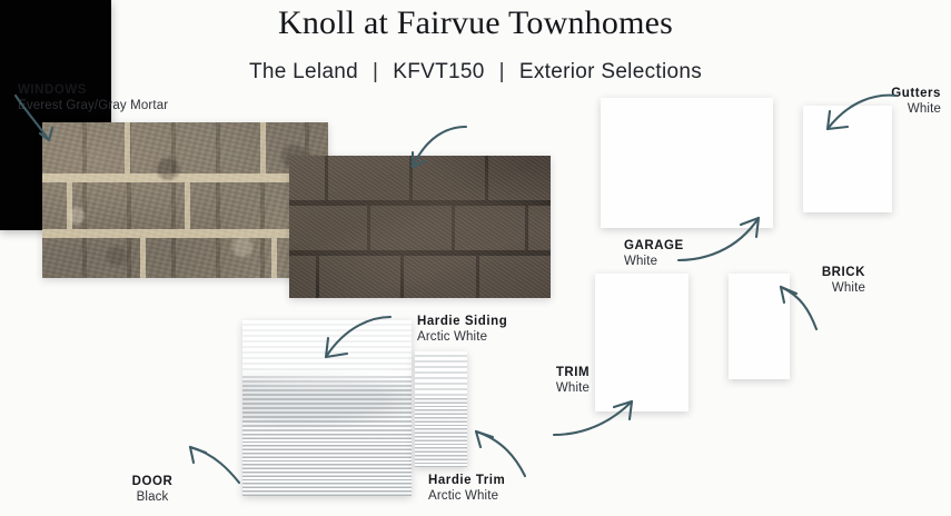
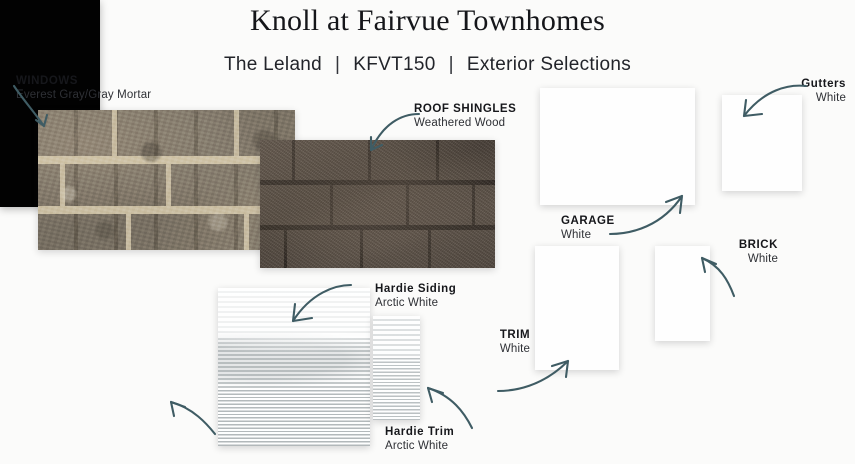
  Knoll at Fairvue Townhomes
  The Leland | KFVT150 | Exterior Selections
  WINDOWS
  verest Gray/Gray Mortar
+ ROOF SHINGLES
+ Weathered Wood
  Gutters
  White
  GARAGE
  White
  BRICK
  White
  TRIM
  White
  Hardie Siding
  Arctic White
  Hardie Trim
  Arctic White
- DOOR
- Black
